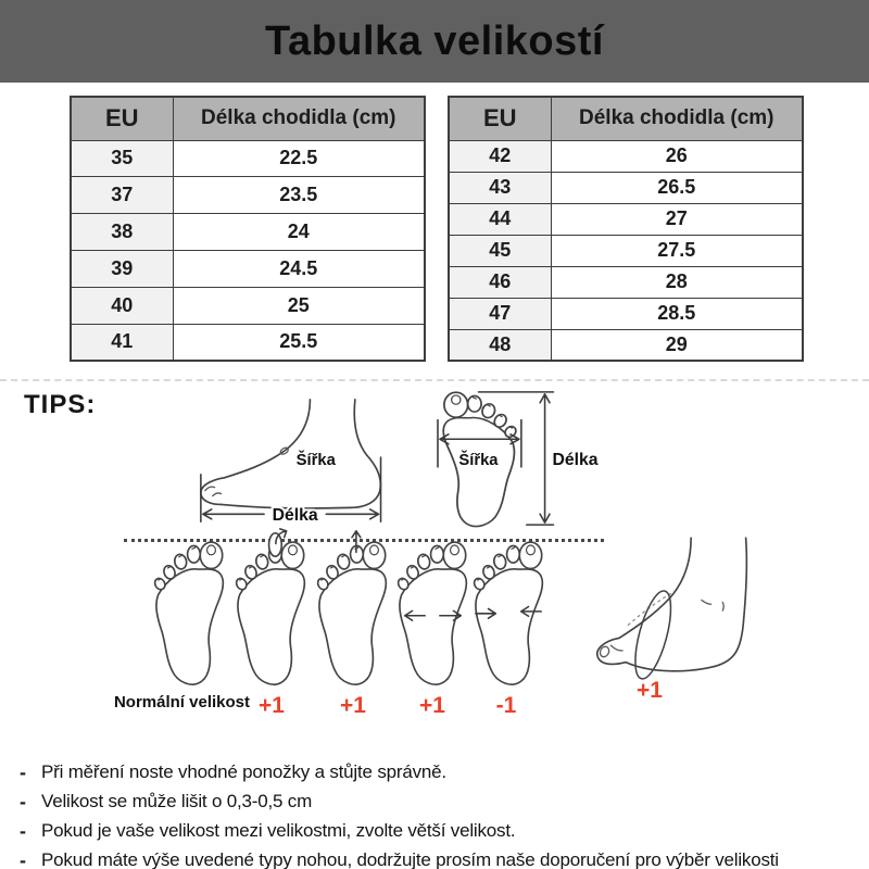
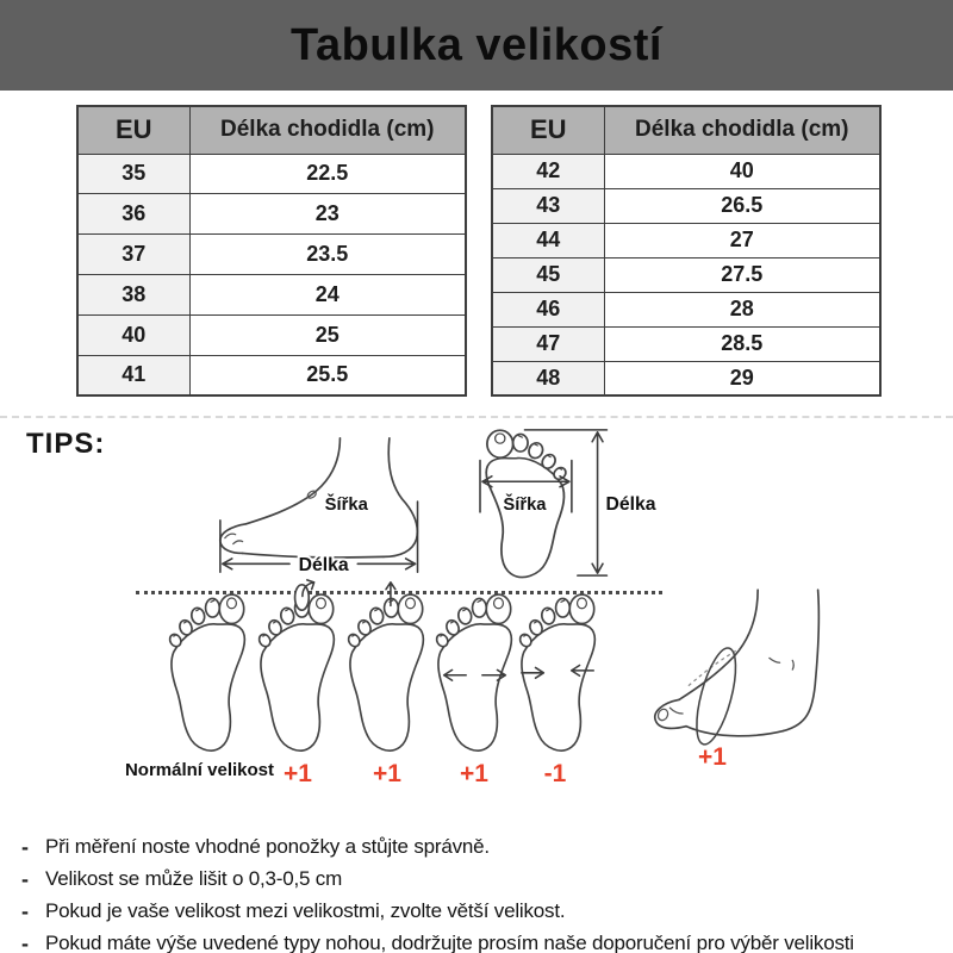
  Tabulka velikostí
  EU	Délka chodidla (cm)
  35	22.5
+ 36	23
  37	23.5
  38	24
- 39	24.5
  40	25
  41	25.5
  EU	Délka chodidla (cm)
- 42	26
+ 42	40
  43	26.5
  44	27
  45	27.5
  46	28
  47	28.5
  48	29
  TIPS:
  Šířka
  Délka
  Šířka
  Délka
  Normální velikost
  +1
  +1
  +1
  -1
  +1
  -
  Při měření noste vhodné ponožky a stůjte správně.
  -
  Velikost se může lišit o 0,3-0,5 cm
  -
  Pokud je vaše velikost mezi velikostmi, zvolte větší velikost.
  -
  Pokud máte výše uvedené typy nohou, dodržujte prosím naše doporučení pro výběr velikosti
